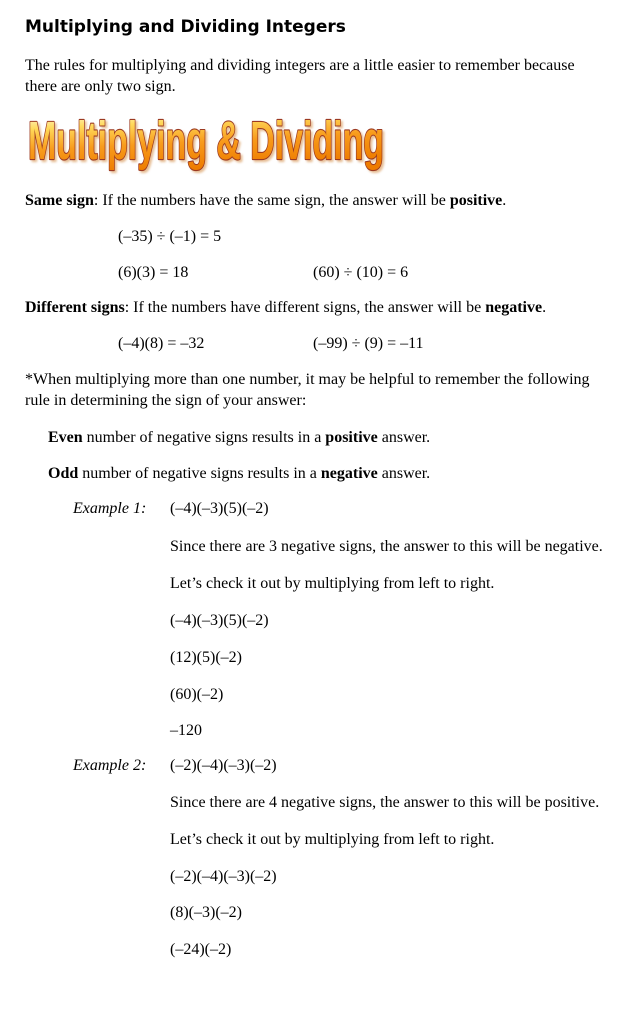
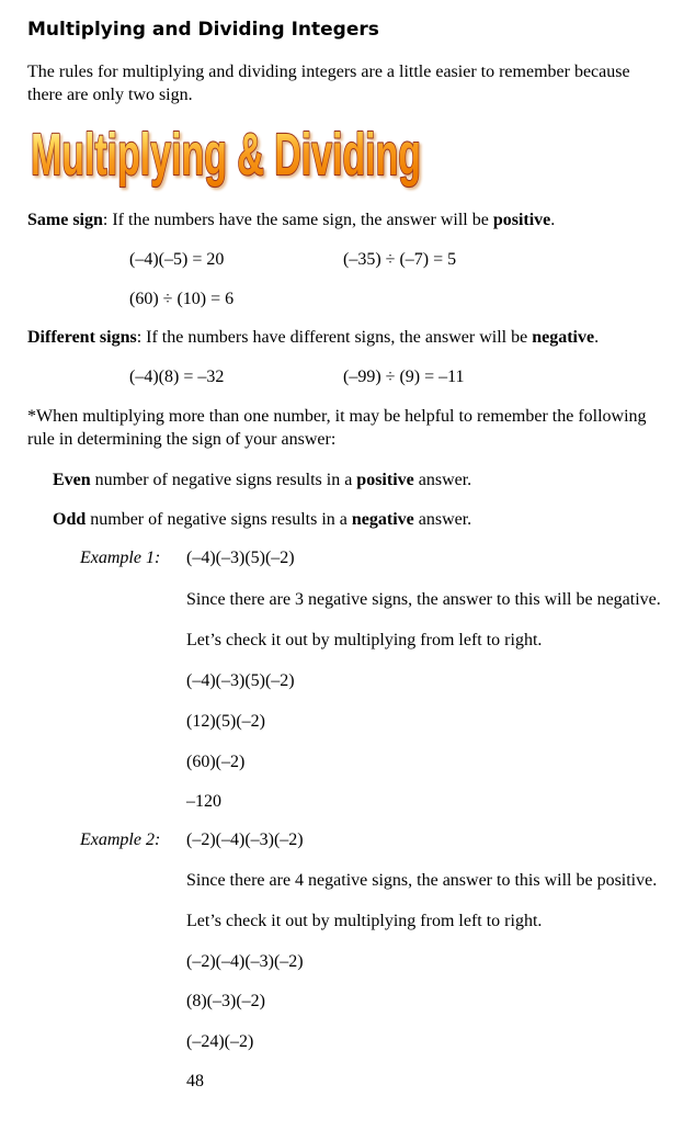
  Multiplying and Dividing Integers
  The rules for multiplying and dividing integers are a little easier to remember because there are only two sign.
  Multiplying & Dividing
  Same sign: If the numbers have the same sign, the answer will be positive.
+ (–4)(–5) = 20
- (–35) ÷ (–1) = 5
+ (–35) ÷ (–7) = 5
- (6)(3) = 18
  (60) ÷ (10) = 6
  Different signs: If the numbers have different signs, the answer will be negative.
  (–4)(8) = –32
  (–99) ÷ (9) = –11
  *When multiplying more than one number, it may be helpful to remember the following rule in determining the sign of your answer:
  Even number of negative signs results in a positive answer.
  Odd number of negative signs results in a negative answer.
  Example 1:
  (–4)(–3)(5)(–2)
  Since there are 3 negative signs, the answer to this will be negative.
  Let’s check it out by multiplying from left to right.
  (–4)(–3)(5)(–2)
  (12)(5)(–2)
  (60)(–2)
  –120
  Example 2:
  (–2)(–4)(–3)(–2)
  Since there are 4 negative signs, the answer to this will be positive.
  Let’s check it out by multiplying from left to right.
  (–2)(–4)(–3)(–2)
  (8)(–3)(–2)
  (–24)(–2)
+ 48
